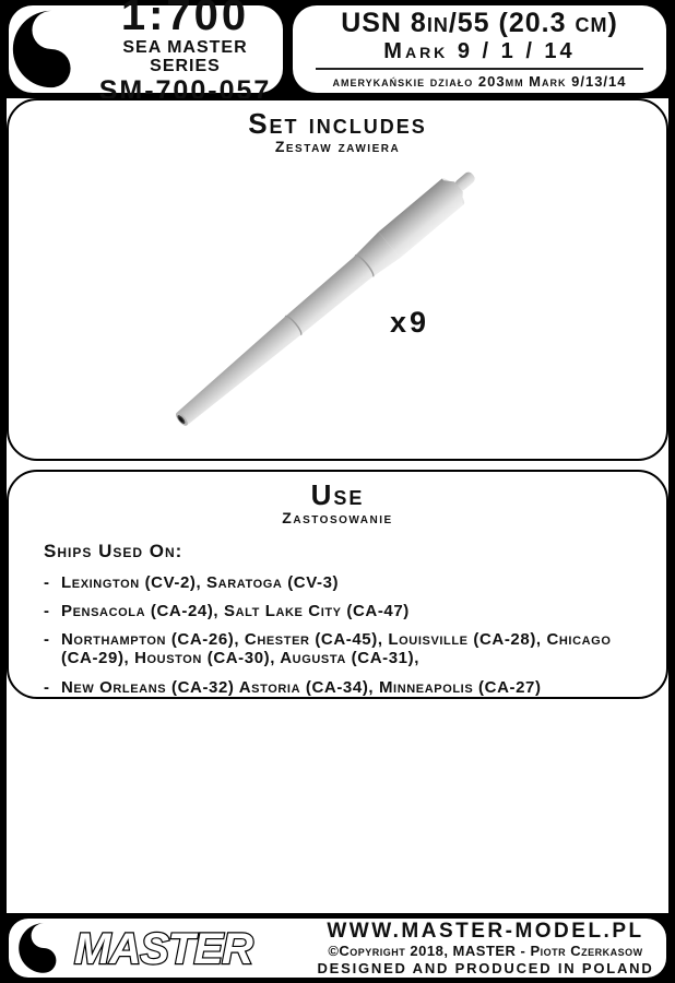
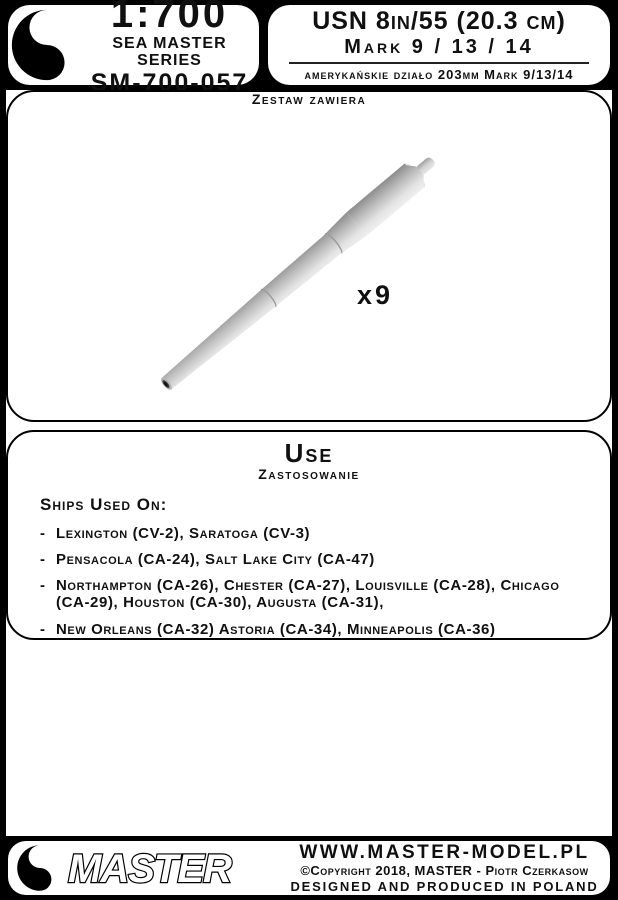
  1:700
  SEA MASTER SERIES
  SM-700-057
  USN 8in/55 (20.3 cm)
- Mark 9 / 1 / 14
+ Mark 9 / 13 / 14
  amerykańskie działo 203mm Mark 9/13/14
- Set includes
  Zestaw zawiera
  x9
  Use
  Zastosowanie
  Ships Used On:
  Lexington (CV-2), Saratoga (CV-3)
  Pensacola (CA-24), Salt Lake City (CA-47)
- Northampton (CA-26), Chester (CA-45), Louisville (CA-28), Chicago (CA-29), Houston (CA-30), Augusta (CA-31),
+ Northampton (CA-26), Chester (CA-27), Louisville (CA-28), Chicago (CA-29), Houston (CA-30), Augusta (CA-31),
- New Orleans (CA-32) Astoria (CA-34), Minneapolis (CA-27)
+ New Orleans (CA-32) Astoria (CA-34), Minneapolis (CA-36)
  MASTER
  WWW.MASTER-MODEL.PL
  ©Copyright 2018, MASTER - Piotr Czerkasow
  DESIGNED AND PRODUCED IN POLAND
